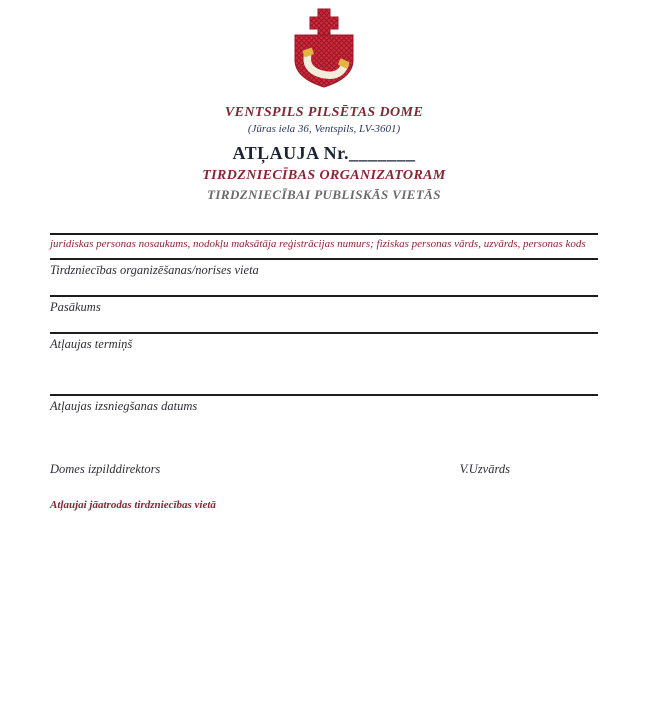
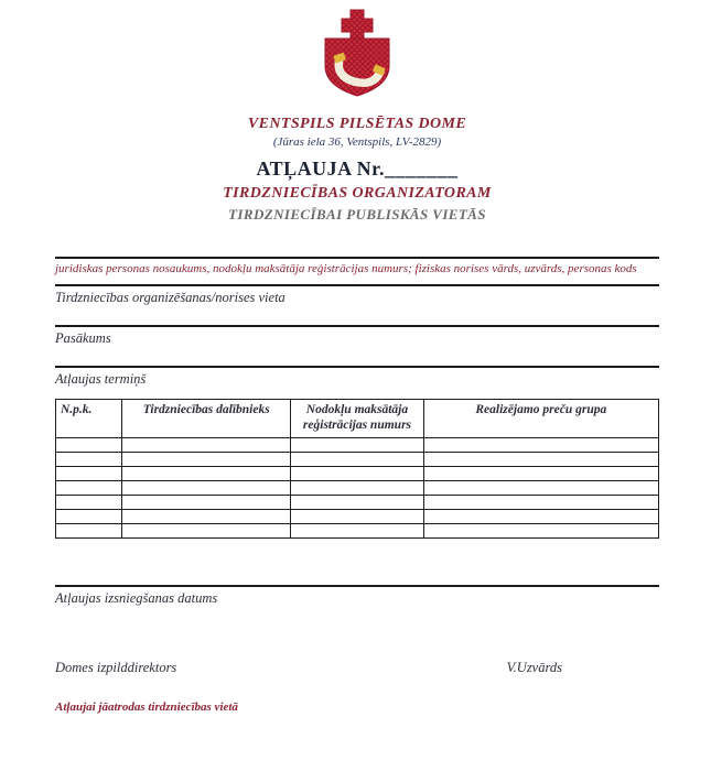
  VENTSPILS PILSĒTAS DOME
- (Jūras iela 36, Ventspils, LV-3601)
+ (Jūras iela 36, Ventspils, LV-2829)
  ATĻAUJA Nr._______
  TIRDZNIECĪBAS ORGANIZATORAM
  TIRDZNIECĪBAI PUBLISKĀS VIETĀS
- juridiskas personas nosaukums, nodokļu maksātāja reģistrācijas numurs; fiziskas personas vārds, uzvārds, personas kods
+ juridiskas personas nosaukums, nodokļu maksātāja reģistrācijas numurs; fiziskas norises vārds, uzvārds, personas kods
  Tirdzniecības organizēšanas/norises vieta
  Pasākums
  Atļaujas termiņš
+ N.p.k.	Tirdzniecības dalībnieks	Nodokļu maksātāja reģistrācijas numurs	Realizējamo preču grupa
  Atļaujas izsniegšanas datums
  Domes izpilddirektors
  V.Uzvārds
  Atļaujai jāatrodas tirdzniecības vietā
